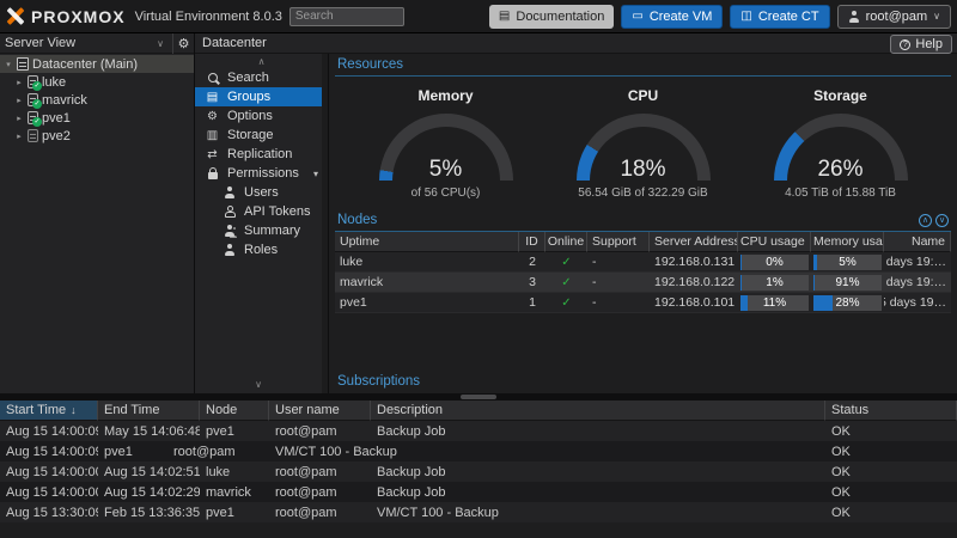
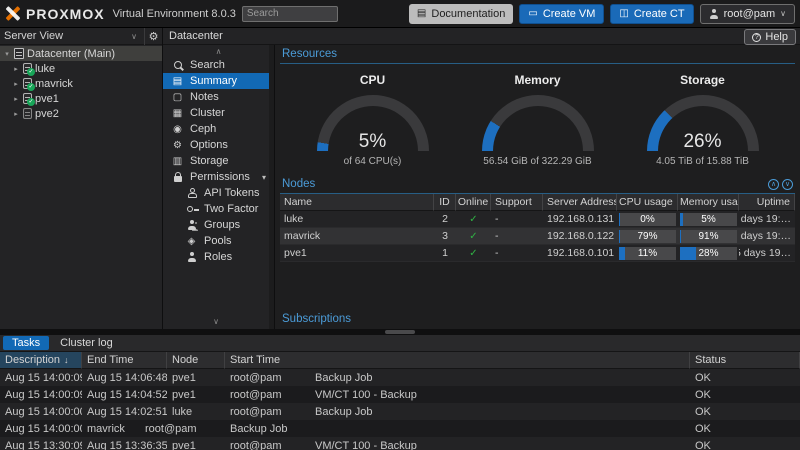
  PROXMOX
  Virtual Environment 8.0.3
  Search
  ▤
  Documentation
  ▭
  Create VM
  ◫
  Create CT
  root@pam
  ∨
  Server View
  ∨
  ⚙
  Datacenter (Main)
  luke
  mavrick
  pve1
  pve2
  Datacenter
  Help
  ∧
  Search
  ▤
- Groups
+ Summary
+ ▢
+ Notes
+ ▦
+ Cluster
+ ◉
+ Ceph
  ⚙
  Options
  ▥
  Storage
- ⇄
- Replication
  Permissions
  ▾
- Users
  API Tokens
+ Two Factor
- Summary
+ Groups
+ ◈
+ Pools
  Roles
  ∨
  Resources
- Memory
+ CPU
  5%
- of 56 CPU(s)
+ of 64 CPU(s)
- CPU
+ Memory
- 18%
  56.54 GiB of 322.29 GiB
  Storage
  26%
  4.05 TiB of 15.88 TiB
  Nodes
- Uptime
+ Name
  ID
  Online
  Support
  Server Addres
  CPU usage
  Memory usa
- Name
+ Uptime
  luke
  2
  ✓
  -
  192.168.0.131
  0%
  5%
  days 19:…
  mavrick
  3
  ✓
  -
  192.168.0.122
- 1%
+ 79%
  91%
  days 19:…
  pve1
  1
  ✓
  -
  192.168.0.101
  11%
  28%
  days 19…
  Subscriptions
+ Tasks
+ Cluster log
- Start Time
+ Description
  ↓
  End Time
  Node
- User name
- Description
+ Start Time
  Status
  Aug 15 14:00:0
- May 15 14:06:48
+ Aug 15 14:06:48
  pve1
  root@pam
  Backup Job
  OK
  Aug 15 14:00:0
+ Aug 15 14:04:52
  pve1
  root@pam
  VM/CT 100 - Backup
  OK
  Aug 15 14:00:0
  Aug 15 14:02:51
  luke
  root@pam
  Backup Job
  OK
  Aug 15 14:00:0
- Aug 15 14:02:29
  mavrick
  root@pam
  Backup Job
  OK
  Aug 15 13:30:0
- Feb 15 13:36:35
+ Aug 15 13:36:35
  pve1
  root@pam
  VM/CT 100 - Backup
  OK
